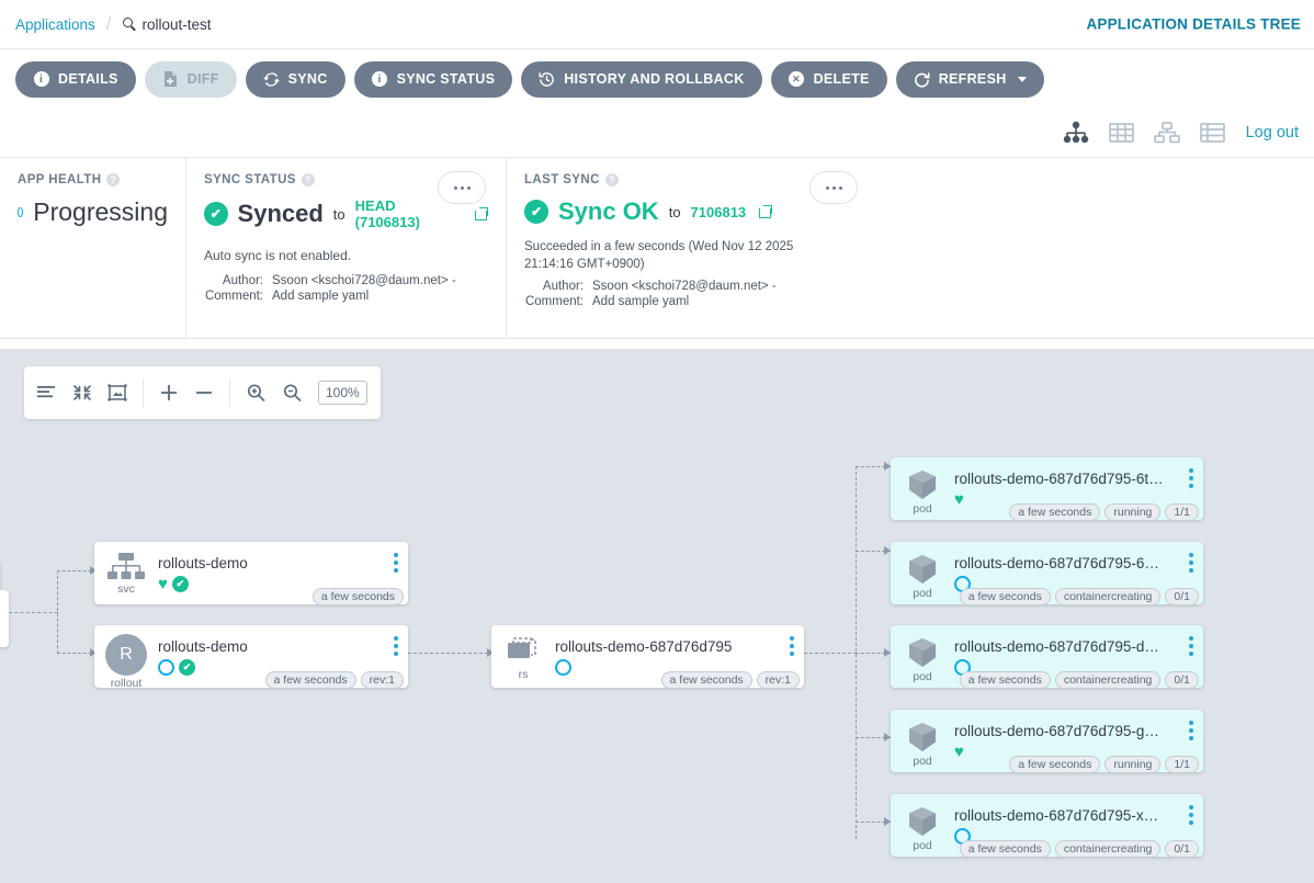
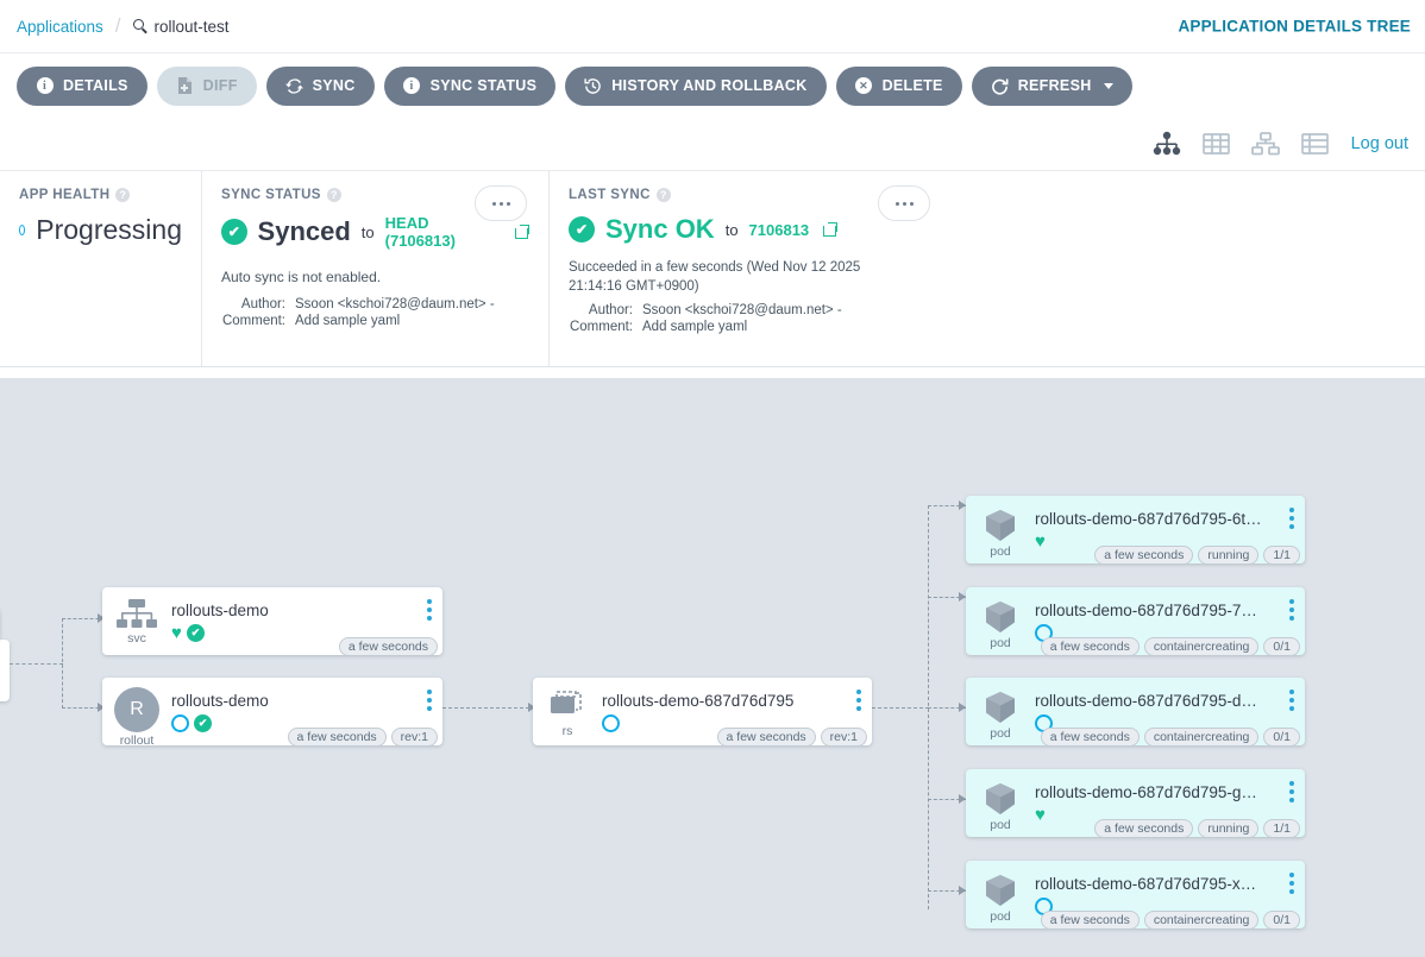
  Applications
  /
  rollout-test
  APPLICATION DETAILS TREE
  i
  DETAILS
  DIFF
  SYNC
  i
  SYNC STATUS
  HISTORY AND ROLLBACK
  ✕
  DELETE
  REFRESH
  Log out
  APP HEALTH
  ?
  Progressing
  SYNC STATUS
  ?
  ✔
  Synced
  to
  HEAD (7106813)
  Auto sync is not enabled.
  Author:
  Ssoon <kschoi728@daum.net> -
  Comment:
  Add sample yaml
  LAST SYNC
  ?
  ✔
  Sync OK
  to
  7106813
  Succeeded in a few seconds (Wed Nov 12 2025 21:14:16 GMT+0900)
  Author:
  Ssoon <kschoi728@daum.net> -
  Comment:
  Add sample yaml
- 100%
  svc
  rollouts-demo
  ♥
  ✔
  a few seconds
  R
  rollout
  rollouts-demo
  ✔
  a few seconds
  rev:1
  rs
  rollouts-demo-687d76d795
  a few seconds
  rev:1
  pod
  rollouts-demo-687d76d795-6t…
  ♥
  a few seconds
  running
  1/1
  pod
- rollouts-demo-687d76d795-6…
+ rollouts-demo-687d76d795-7…
  a few seconds
  containercreating
  0/1
  pod
  rollouts-demo-687d76d795-d…
  a few seconds
  containercreating
  0/1
  pod
  rollouts-demo-687d76d795-g…
  ♥
  a few seconds
  running
  1/1
  pod
  rollouts-demo-687d76d795-x…
  a few seconds
  containercreating
  0/1
